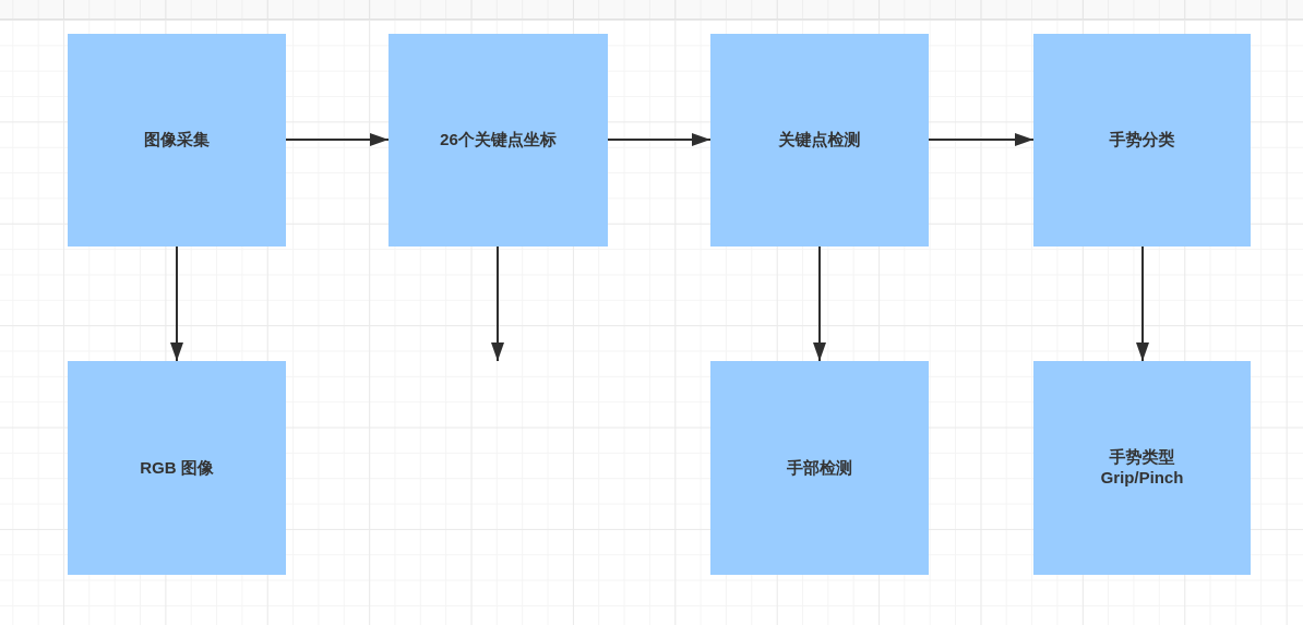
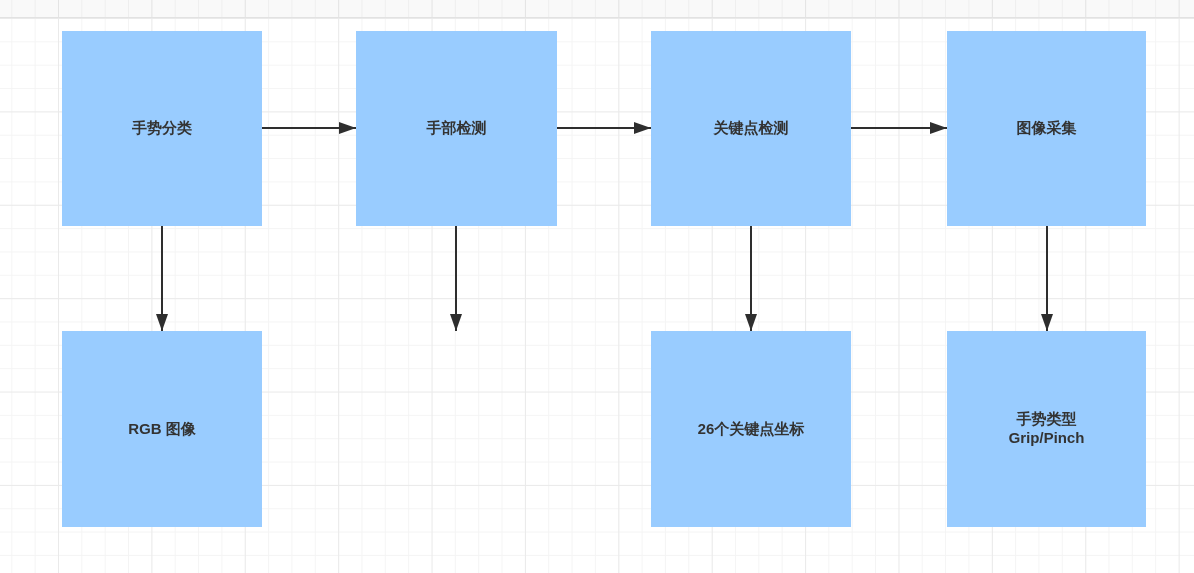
- 图像采集
+ 手势分类
- 26个关键点坐标
+ 手部检测
  关键点检测
- 手势分类
+ 图像采集
  RGB 图像
- 手部检测
+ 26个关键点坐标
  手势类型
  Grip/Pinch
